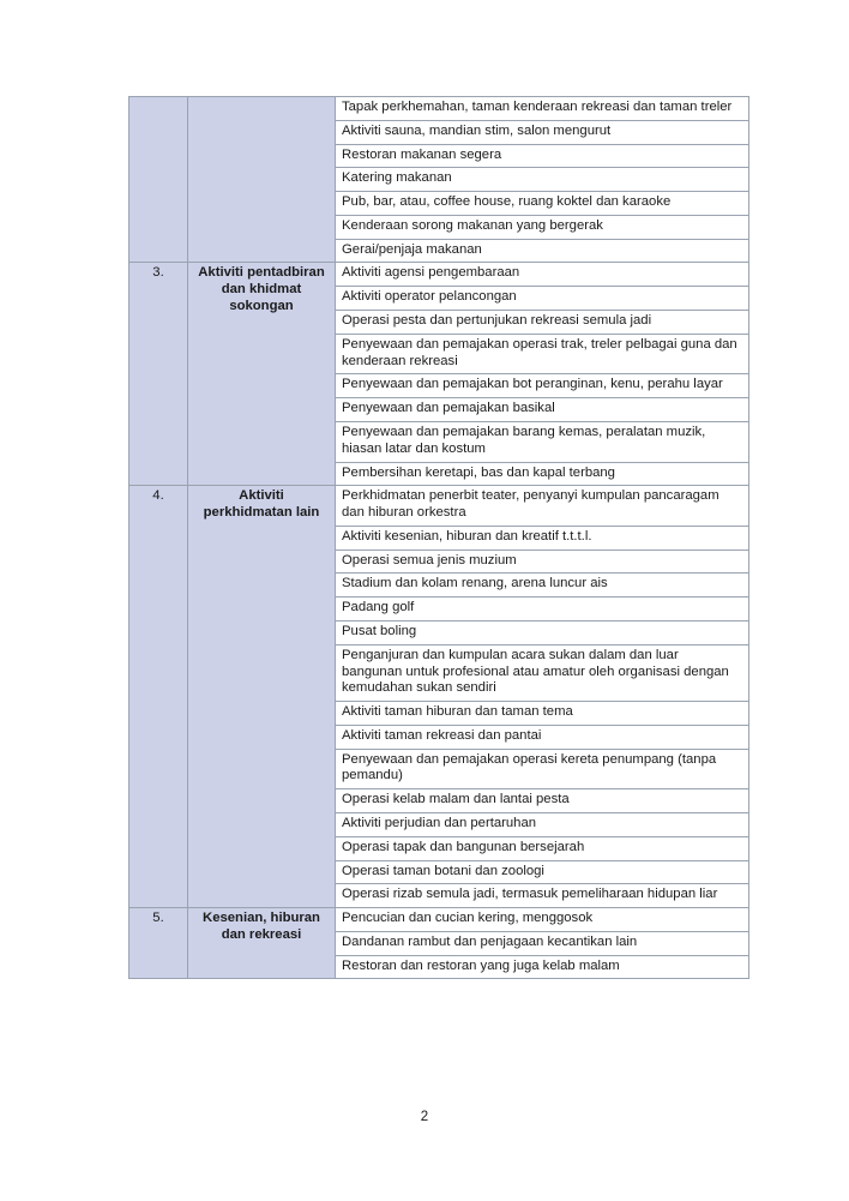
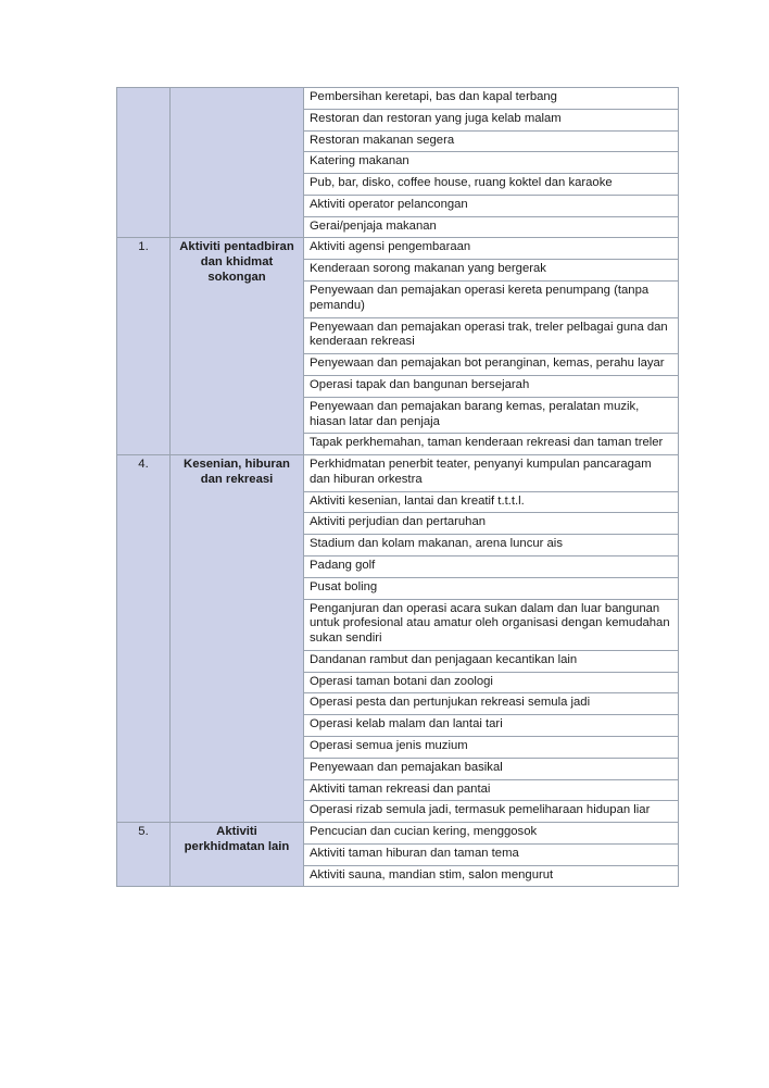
- 		Tapak perkhemahan, taman kenderaan rekreasi dan taman treler
+ 		Pembersihan keretapi, bas dan kapal terbang
- Aktiviti sauna, mandian stim, salon mengurut
+ Restoran dan restoran yang juga kelab malam
  Restoran makanan segera
  Katering makanan
- Pub, bar, atau, coffee house, ruang koktel dan karaoke
+ Pub, bar, disko, coffee house, ruang koktel dan karaoke
- Kenderaan sorong makanan yang bergerak
+ Aktiviti operator pelancongan
  Gerai/penjaja makanan
- 3.	Aktiviti pentadbiran dan khidmat sokongan	Aktiviti agensi pengembaraan
+ 1.	Aktiviti pentadbiran dan khidmat sokongan	Aktiviti agensi pengembaraan
- Aktiviti operator pelancongan
+ Kenderaan sorong makanan yang bergerak
- Operasi pesta dan pertunjukan rekreasi semula jadi
+ Penyewaan dan pemajakan operasi kereta penumpang (tanpa pemandu)
  Penyewaan dan pemajakan operasi trak, treler pelbagai guna dan kenderaan rekreasi
- Penyewaan dan pemajakan bot peranginan, kenu, perahu layar
+ Penyewaan dan pemajakan bot peranginan, kemas, perahu layar
- Penyewaan dan pemajakan basikal
+ Operasi tapak dan bangunan bersejarah
- Penyewaan dan pemajakan barang kemas, peralatan muzik, hiasan latar dan kostum
+ Penyewaan dan pemajakan barang kemas, peralatan muzik, hiasan latar dan penjaja
- Pembersihan keretapi, bas dan kapal terbang
+ Tapak perkhemahan, taman kenderaan rekreasi dan taman treler
- 4.	Aktiviti perkhidmatan lain	Perkhidmatan penerbit teater, penyanyi kumpulan pancaragam dan hiburan orkestra
+ 4.	Kesenian, hiburan dan rekreasi	Perkhidmatan penerbit teater, penyanyi kumpulan pancaragam dan hiburan orkestra
- Aktiviti kesenian, hiburan dan kreatif t.t.t.l.
+ Aktiviti kesenian, lantai dan kreatif t.t.t.l.
- Operasi semua jenis muzium
+ Aktiviti perjudian dan pertaruhan
- Stadium dan kolam renang, arena luncur ais
+ Stadium dan kolam makanan, arena luncur ais
  Padang golf
  Pusat boling
- Penganjuran dan kumpulan acara sukan dalam dan luar bangunan untuk profesional atau amatur oleh organisasi dengan kemudahan sukan sendiri
+ Penganjuran dan operasi acara sukan dalam dan luar bangunan untuk profesional atau amatur oleh organisasi dengan kemudahan sukan sendiri
- Aktiviti taman hiburan dan taman tema
+ Dandanan rambut dan penjagaan kecantikan lain
- Aktiviti taman rekreasi dan pantai
+ Operasi taman botani dan zoologi
- Penyewaan dan pemajakan operasi kereta penumpang (tanpa pemandu)
+ Operasi pesta dan pertunjukan rekreasi semula jadi
- Operasi kelab malam dan lantai pesta
+ Operasi kelab malam dan lantai tari
- Aktiviti perjudian dan pertaruhan
+ Operasi semua jenis muzium
- Operasi tapak dan bangunan bersejarah
+ Penyewaan dan pemajakan basikal
- Operasi taman botani dan zoologi
+ Aktiviti taman rekreasi dan pantai
  Operasi rizab semula jadi, termasuk pemeliharaan hidupan liar
- 5.	Kesenian, hiburan dan rekreasi	Pencucian dan cucian kering, menggosok
+ 5.	Aktiviti perkhidmatan lain	Pencucian dan cucian kering, menggosok
- Dandanan rambut dan penjagaan kecantikan lain
+ Aktiviti taman hiburan dan taman tema
- Restoran dan restoran yang juga kelab malam
+ Aktiviti sauna, mandian stim, salon mengurut
- 2
